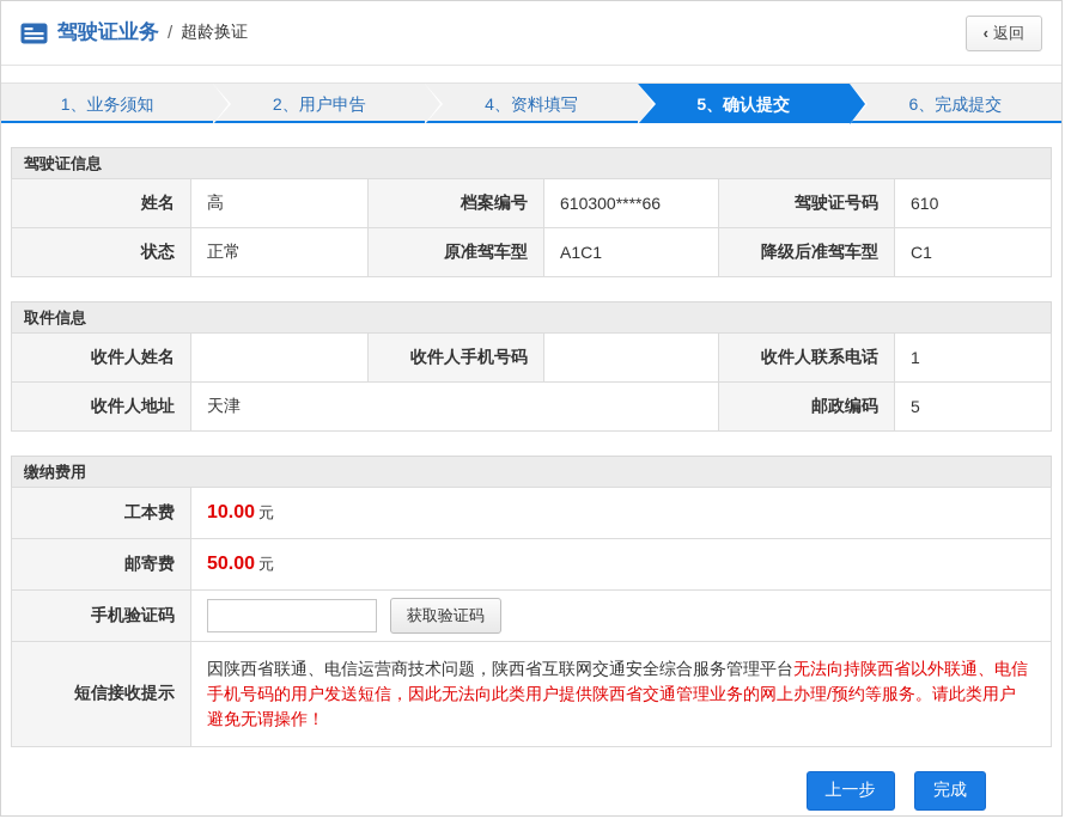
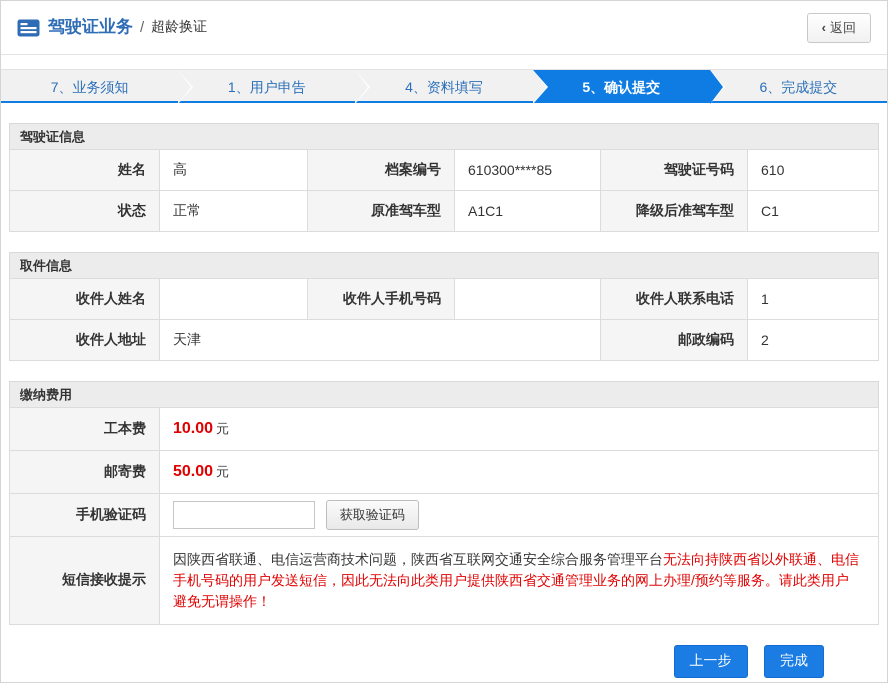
  驾驶证业务
  /
  超龄换证
  ‹ 返回
- 1、业务须知
+ 7、业务须知
- 2、用户申告
+ 1、用户申告
  4、资料填写
  5、确认提交
  6、完成提交
  驾驶证信息
- 姓名	高	档案编号	610300****66	驾驶证号码	610
+ 姓名	高	档案编号	610300****85	驾驶证号码	610
  状态	正常	原准驾车型	A1C1	降级后准驾车型	C1
  取件信息
  收件人姓名		收件人手机号码		收件人联系电话	1
- 收件人地址	天津	邮政编码	5
+ 收件人地址	天津	邮政编码	2
  缴纳费用
  工本费	10.00 元
  邮寄费	50.00 元
  手机验证码	获取验证码
  短信接收提示	因陕西省联通、电信运营商技术问题，陕西省互联网交通安全综合服务管理平台无法向持陕西省以外联通、电信手机号码的用户发送短信，因此无法向此类用户提供陕西省交通管理业务的网上办理/预约等服务。请此类用户避免无谓操作！
  上一步 完成
